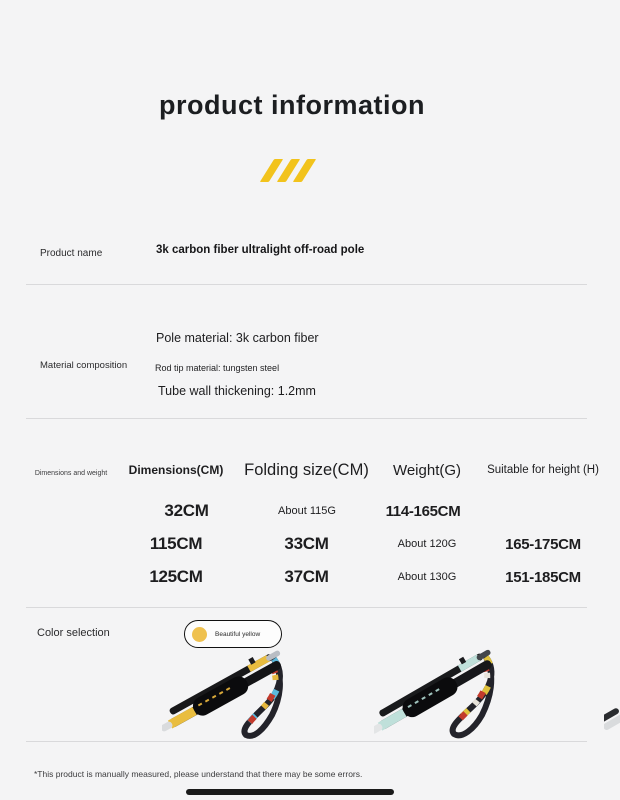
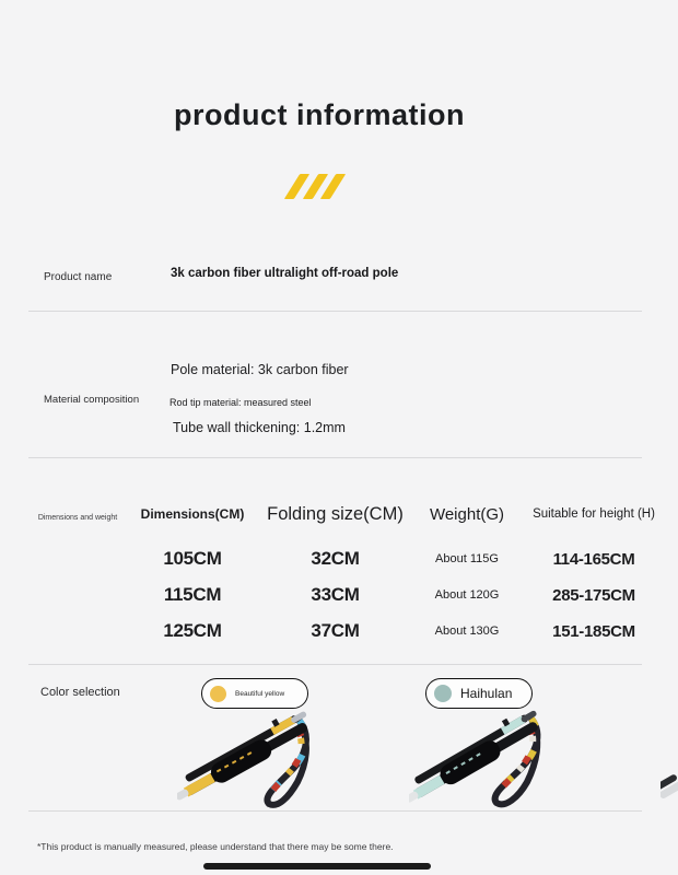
  product information
  Product name
  3k carbon fiber ultralight off-road pole
  Material composition
  Pole material: 3k carbon fiber
- Rod tip material: tungsten steel
+ Rod tip material: measured steel
  Tube wall thickening: 1.2mm
  Dimensions(CM)
  Folding size(CM)
  Weight(G)
  Suitable for height (H)
+ 105CM
  32CM
  About 115G
  114-165CM
  115CM
  33CM
  About 120G
- 165-175CM
+ 285-175CM
  125CM
  37CM
  About 130G
  151-185CM
  Color selection
+ Haihulan
- *This product is manually measured, please understand that there may be some errors.
+ *This product is manually measured, please understand that there may be some there.
